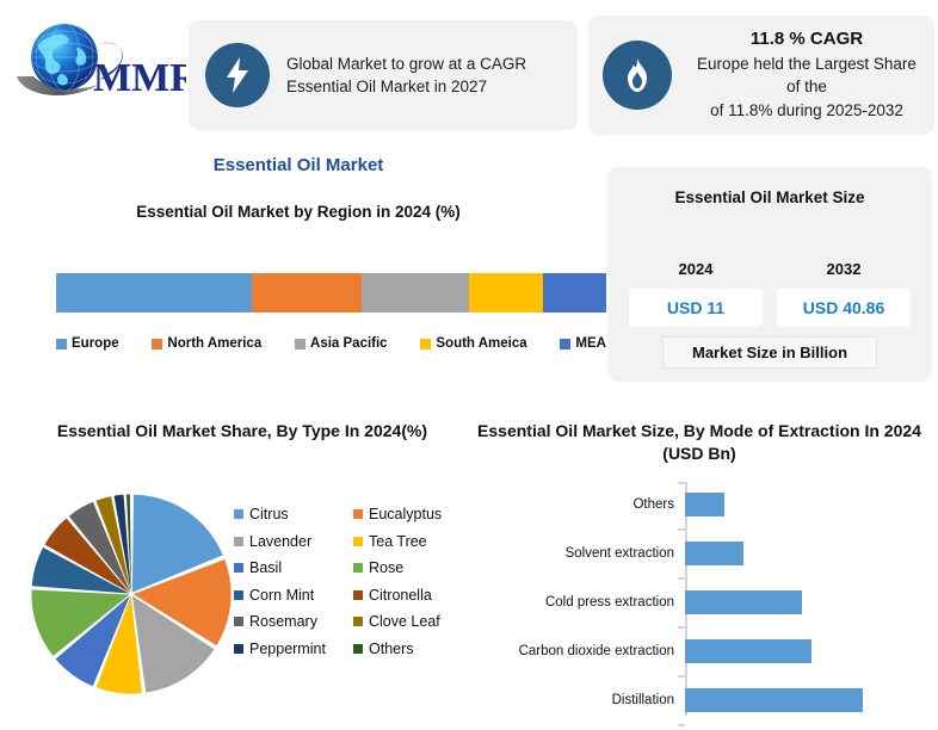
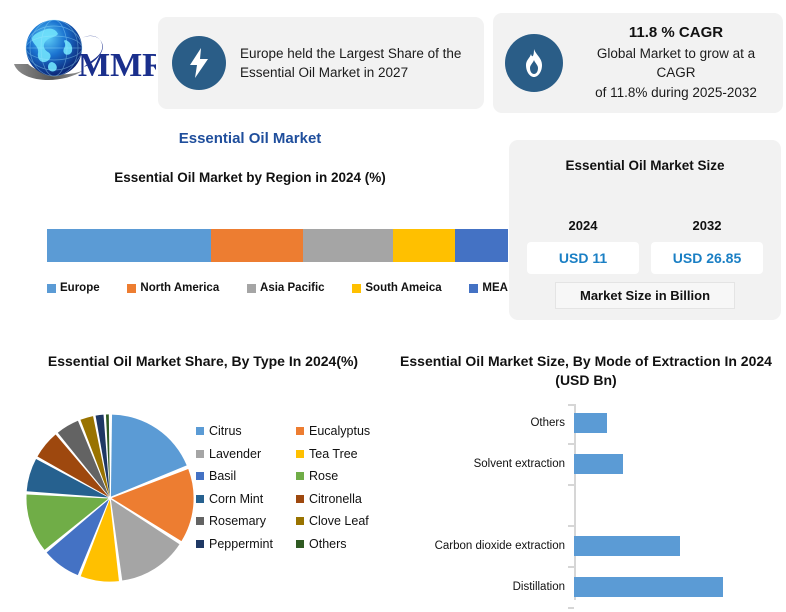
  MMR
- Global Market to grow at a CAGR
+ Europe held the Largest Share of the
  Essential Oil Market in 2027
  11.8 % CAGR
- Europe held the Largest Share of the
+ Global Market to grow at a CAGR
  of 11.8% during 2025-2032
  Essential Oil Market
  Essential Oil Market by Region in 2024 (%)
  Europe
  North America
  Asia Pacific
  South Ameica
  MEA
  Essential Oil Market Size
  2024
  2032
  USD 11
- USD 40.86
+ USD 26.85
  Market Size in Billion
  Essential Oil Market Share, By Type In 2024(%)
  Citrus
  Eucalyptus
  Lavender
  Tea Tree
  Basil
  Rose
  Corn Mint
  Citronella
  Rosemary
  Clove Leaf
  Peppermint
  Others
  Essential Oil Market Size, By Mode of Extraction In 2024 (USD Bn)
  Others
  Solvent extraction
- Cold press extraction
  Carbon dioxide extraction
  Distillation
